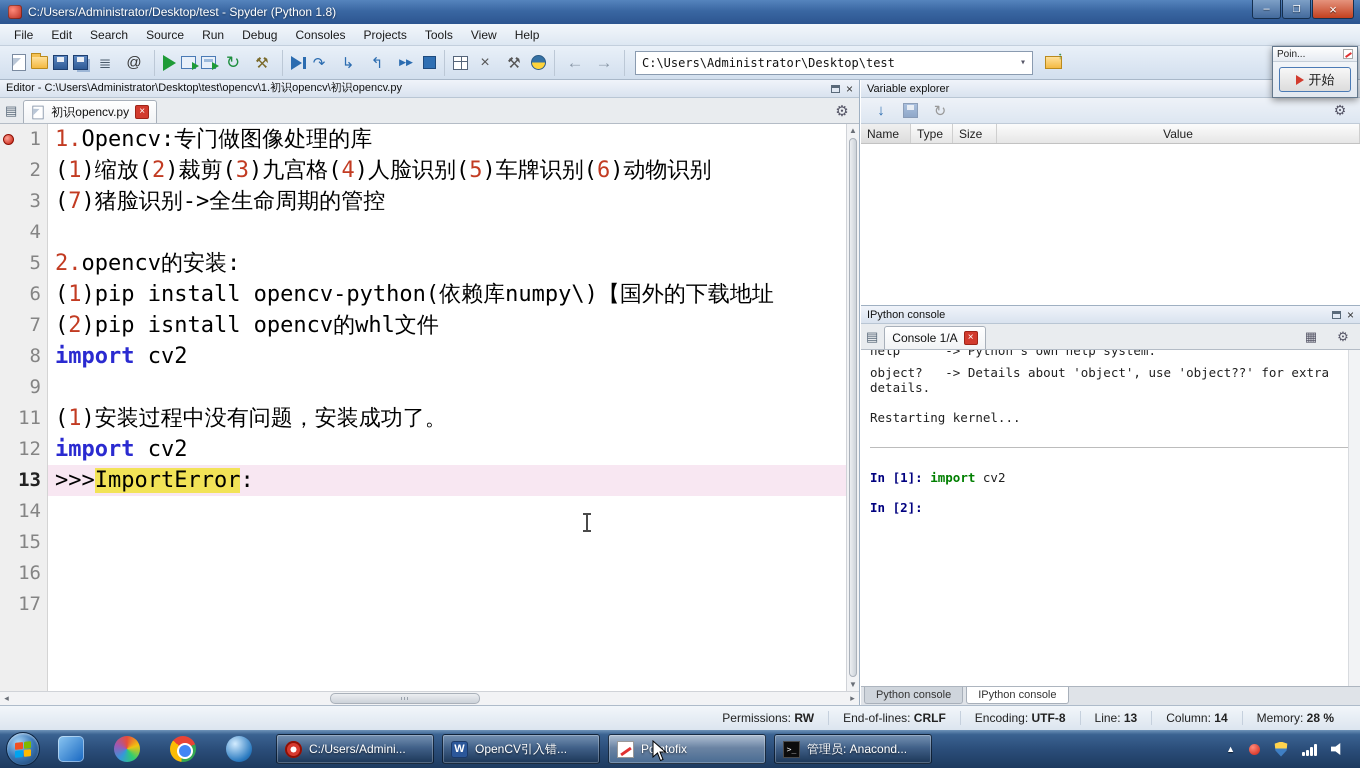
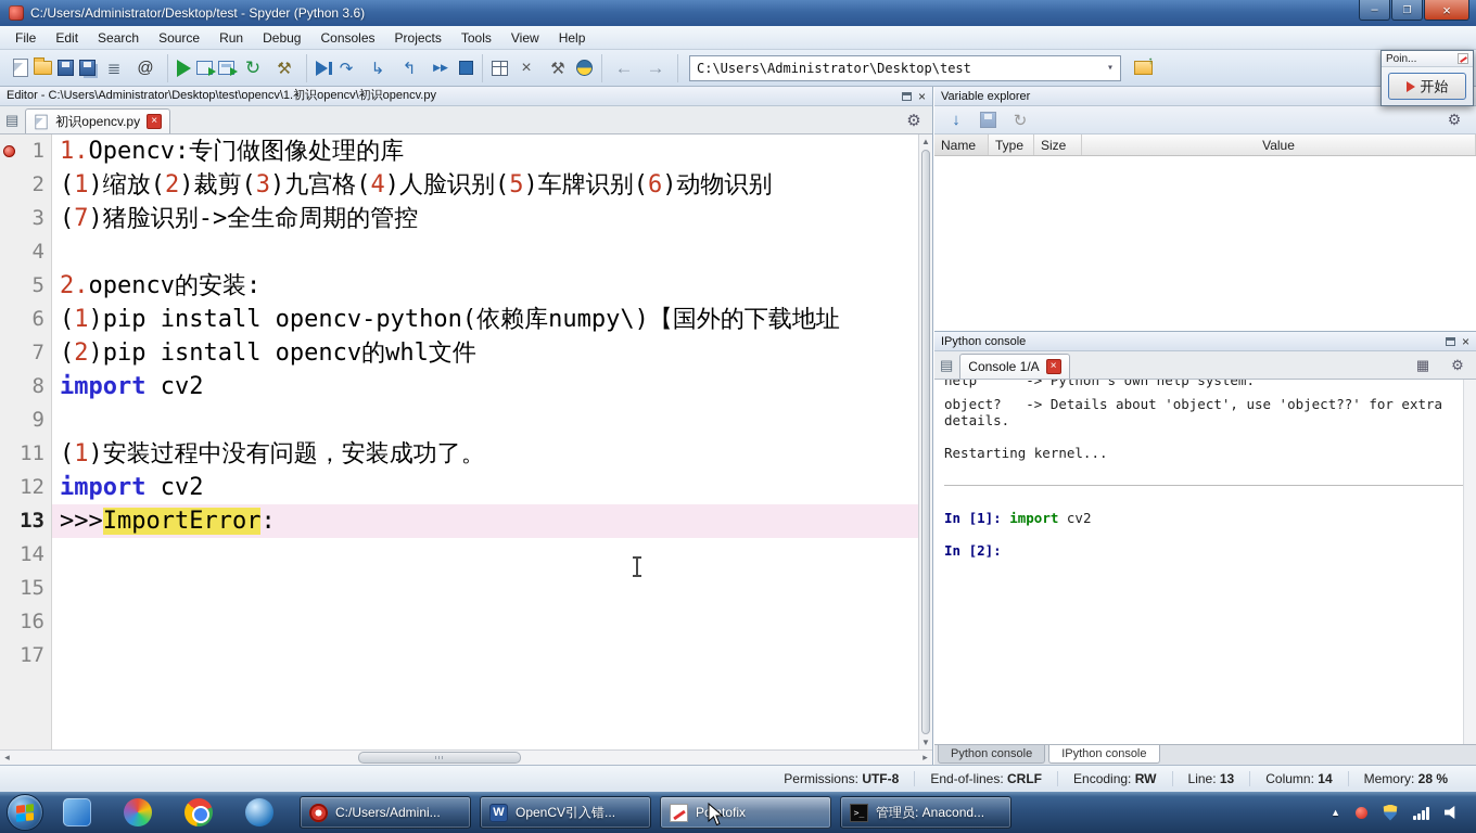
- C:/Users/Administrator/Desktop/test - Spyder (Python 1.8)
+ C:/Users/Administrator/Desktop/test - Spyder (Python 3.6)
  File
  Edit
  Search
  Source
  Run
  Debug
  Consoles
  Projects
  Tools
  View
  Help
  ≣
  @
  ↻
  ⚒
  ↷
  ↳
  ↰
  ▶▶
  ×
  ⚒
  ←
  →
  C:\Users\Administrator\Desktop\test
  Editor - C:\Users\Administrator\Desktop\test\opencv\1.初识opencv\初识opencv.py
  初识opencv.py
  ⚙
  1
  1.Opencv:专门做图像处理的库
  2
  (1)缩放(2)裁剪(3)九宫格(4)人脸识别(5)车牌识别(6)动物识别
  3
  (7)猪脸识别->全生命周期的管控
  4
  5
  2.opencv的安装:
  6
  (1)pip install opencv-python(依赖库numpy\)【国外的下载地址
  7
  (2)pip isntall opencv的whl文件
  8
  import cv2
  9
  11
  (1)安装过程中没有问题，安装成功了。
  12
  import cv2
  13
  >>>ImportError:
  14
  15
  16
  17
  Variable explorer
  ↓
  ↻
  ⚙
  Name
  Type
  Size
  Value
  IPython console
  Console 1/A
  ▦
  ⚙
  help -> Python's own help system.
  object? -> Details about 'object', use 'object??' for extra
  details.
  Restarting kernel...
  In [1]: import cv2
  In [2]:
  Python console
  IPython console
- Permissions: RW
+ Permissions: UTF-8
  End-of-lines: CRLF
- Encoding: UTF-8
+ Encoding: RW
  Line: 13
  Column: 14
  Memory: 28 %
  C:/Users/Admini...
  W
  OpenCV引入错...
  Potofix
  >_
  管理员: Anacond...
  ▲
  Poin...
  开始
